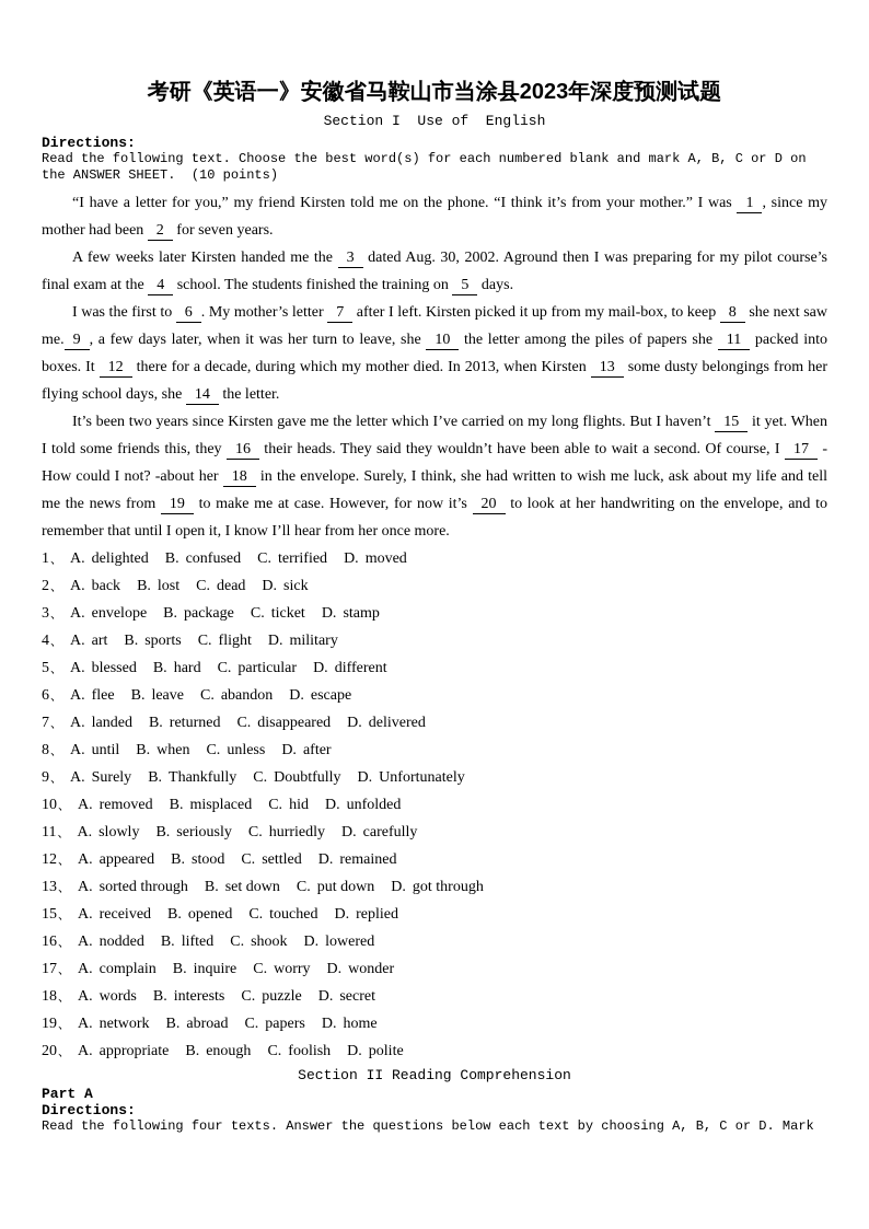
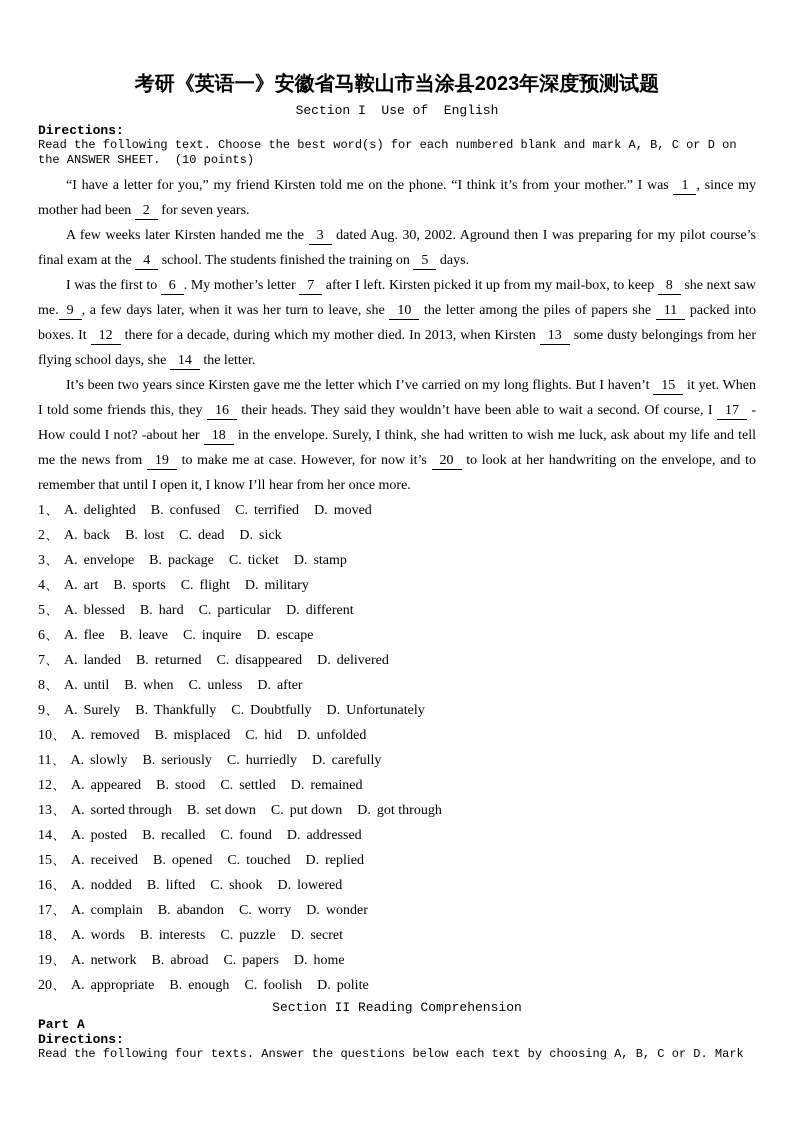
  考研《英语一》安徽省马鞍山市当涂县2023年深度预测试题
  Section I Use of English
  Directions:
  Read the following text. Choose the best word(s) for each numbered blank and mark A, B, C or D on the ANSWER SHEET. (10 points)
  “I have a letter for you,” my friend Kirsten told me on the phone. “I think it’s from your mother.” I was 1 , since my mother had been 2 for seven years.
  A few weeks later Kirsten handed me the 3 dated Aug. 30, 2002. Aground then I was preparing for my pilot course’s final exam at the 4 school. The students finished the training on 5 days.
  I was the first to 6 . My mother’s letter 7 after I left. Kirsten picked it up from my mail-box, to keep 8 she next saw me. 9 , a few days later, when it was her turn to leave, she 10 the letter among the piles of papers she 11 packed into boxes. It 12 there for a decade, during which my mother died. In 2013, when Kirsten 13 some dusty belongings from her flying school days, she 14 the letter.
  It’s been two years since Kirsten gave me the letter which I’ve carried on my long flights. But I haven’t 15 it yet. When I told some friends this, they 16 their heads. They said they wouldn’t have been able to wait a second. Of course, I 17 -How could I not? -about her 18 in the envelope. Surely, I think, she had written to wish me luck, ask about my life and tell me the news from 19 to make me at case. However, for now it’s 20 to look at her handwriting on the envelope, and to remember that until I open it, I know I’ll hear from her once more.
  1、 A. delighted B. confused C. terrified D. moved
  2、 A. back B. lost C. dead D. sick
  3、 A. envelope B. package C. ticket D. stamp
  4、 A. art B. sports C. flight D. military
  5、 A. blessed B. hard C. particular D. different
- 6、 A. flee B. leave C. abandon D. escape
+ 6、 A. flee B. leave C. inquire D. escape
  7、 A. landed B. returned C. disappeared D. delivered
  8、 A. until B. when C. unless D. after
  9、 A. Surely B. Thankfully C. Doubtfully D. Unfortunately
  10、 A. removed B. misplaced C. hid D. unfolded
  11、 A. slowly B. seriously C. hurriedly D. carefully
  12、 A. appeared B. stood C. settled D. remained
  13、 A. sorted through B. set down C. put down D. got through
+ 14、 A. posted B. recalled C. found D. addressed
  15、 A. received B. opened C. touched D. replied
  16、 A. nodded B. lifted C. shook D. lowered
- 17、 A. complain B. inquire C. worry D. wonder
+ 17、 A. complain B. abandon C. worry D. wonder
  18、 A. words B. interests C. puzzle D. secret
  19、 A. network B. abroad C. papers D. home
  20、 A. appropriate B. enough C. foolish D. polite
  Section II Reading Comprehension
  Part A
  Directions:
  Read the following four texts. Answer the questions below each text by choosing A, B, C or D. Mark
